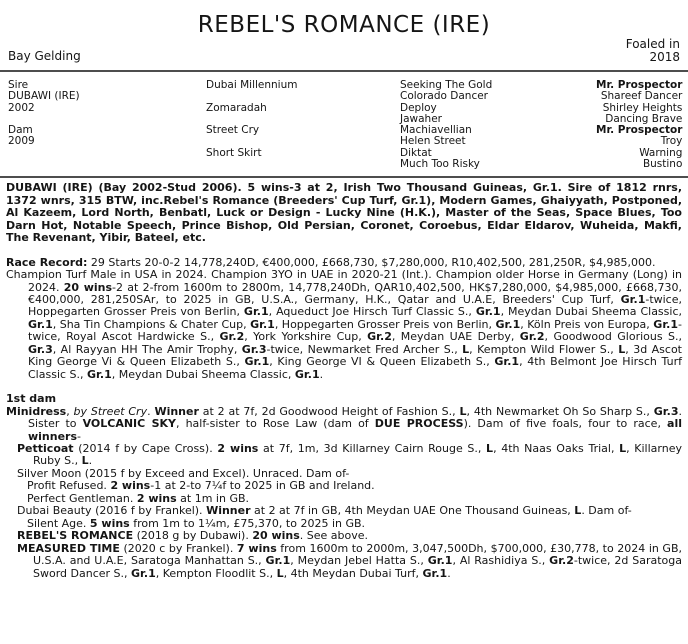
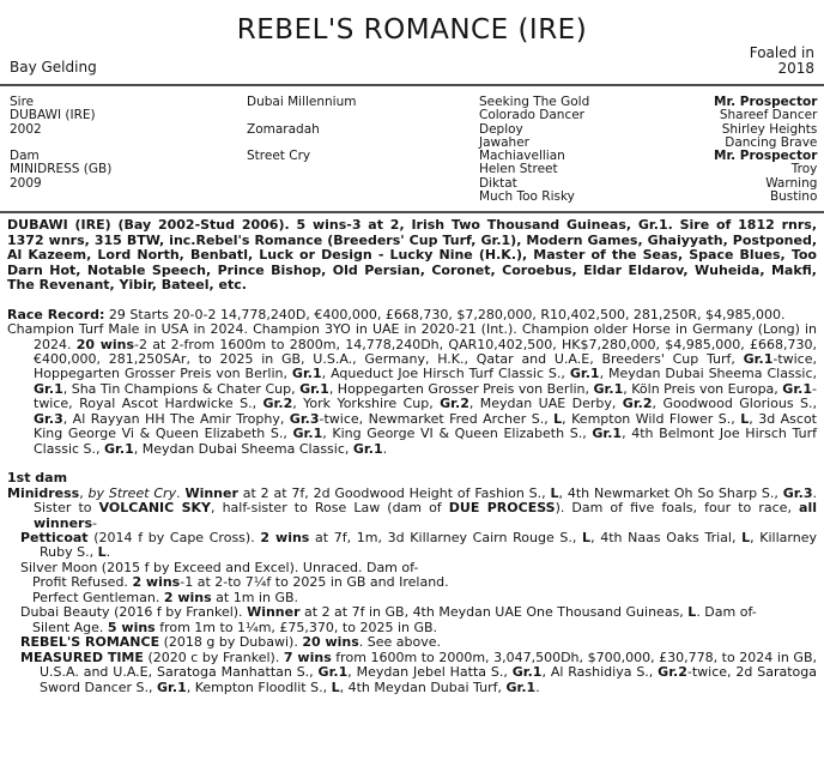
  REBEL'S ROMANCE (IRE)
  Bay Gelding
  Foaled in
  2018
  Sire
  DUBAWI (IRE)
  2002
  Dam
+ MINIDRESS (GB)
  2009
  Dubai Millennium
  Zomaradah
  Street Cry
- Short Skirt
  Seeking The Gold
  Colorado Dancer
  Deploy
  Jawaher
  Machiavellian
  Helen Street
  Diktat
  Much Too Risky
  Mr. Prospector
  Shareef Dancer
  Shirley Heights
  Dancing Brave
  Mr. Prospector
  Troy
  Warning
  Bustino
  DUBAWI (IRE) (Bay 2002-Stud 2006). 5 wins-3 at 2, Irish Two Thousand Guineas, Gr.1. Sire of 1812 rnrs, 1372 wnrs, 315 BTW, inc.Rebel's Romance (Breeders' Cup Turf, Gr.1), Modern Games, Ghaiyyath, Postponed, Al Kazeem, Lord North, Benbatl, Luck or Design - Lucky Nine (H.K.), Master of the Seas, Space Blues, Too Darn Hot, Notable Speech, Prince Bishop, Old Persian, Coronet, Coroebus, Eldar Eldarov, Wuheida, Makfi, The Revenant, Yibir, Bateel, etc.
  Race Record: 29 Starts 20-0-2 14,778,240D, €400,000, £668,730, $7,280,000, R10,402,500, 281,250R, $4,985,000.
  Champion Turf Male in USA in 2024. Champion 3YO in UAE in 2020-21 (Int.). Champion older Horse in Germany (Long) in 2024. 20 wins-2 at 2-from 1600m to 2800m, 14,778,240Dh, QAR10,402,500, HK$7,280,000, $4,985,000, £668,730, €400,000, 281,250SAr, to 2025 in GB, U.S.A., Germany, H.K., Qatar and U.A.E, Breeders' Cup Turf, Gr.1-twice, Hoppegarten Grosser Preis von Berlin, Gr.1, Aqueduct Joe Hirsch Turf Classic S., Gr.1, Meydan Dubai Sheema Classic, Gr.1, Sha Tin Champions & Chater Cup, Gr.1, Hoppegarten Grosser Preis von Berlin, Gr.1, Köln Preis von Europa, Gr.1-twice, Royal Ascot Hardwicke S., Gr.2, York Yorkshire Cup, Gr.2, Meydan UAE Derby, Gr.2, Goodwood Glorious S., Gr.3, Al Rayyan HH The Amir Trophy, Gr.3-twice, Newmarket Fred Archer S., L, Kempton Wild Flower S., L, 3d Ascot King George Vi & Queen Elizabeth S., Gr.1, King George VI & Queen Elizabeth S., Gr.1, 4th Belmont Joe Hirsch Turf Classic S., Gr.1, Meydan Dubai Sheema Classic, Gr.1.
  1st dam
  Minidress, by Street Cry. Winner at 2 at 7f, 2d Goodwood Height of Fashion S., L, 4th Newmarket Oh So Sharp S., Gr.3. Sister to VOLCANIC SKY, half-sister to Rose Law (dam of DUE PROCESS). Dam of five foals, four to race, all winners-
  Petticoat (2014 f by Cape Cross). 2 wins at 7f, 1m, 3d Killarney Cairn Rouge S., L, 4th Naas Oaks Trial, L, Killarney Ruby S., L.
  Silver Moon (2015 f by Exceed and Excel). Unraced. Dam of-
  Profit Refused. 2 wins-1 at 2-to 7¼f to 2025 in GB and Ireland.
  Perfect Gentleman. 2 wins at 1m in GB.
  Dubai Beauty (2016 f by Frankel). Winner at 2 at 7f in GB, 4th Meydan UAE One Thousand Guineas, L. Dam of-
  Silent Age. 5 wins from 1m to 1¼m, £75,370, to 2025 in GB.
  REBEL'S ROMANCE (2018 g by Dubawi). 20 wins. See above.
  MEASURED TIME (2020 c by Frankel). 7 wins from 1600m to 2000m, 3,047,500Dh, $700,000, £30,778, to 2024 in GB, U.S.A. and U.A.E, Saratoga Manhattan S., Gr.1, Meydan Jebel Hatta S., Gr.1, Al Rashidiya S., Gr.2-twice, 2d Saratoga Sword Dancer S., Gr.1, Kempton Floodlit S., L, 4th Meydan Dubai Turf, Gr.1.
